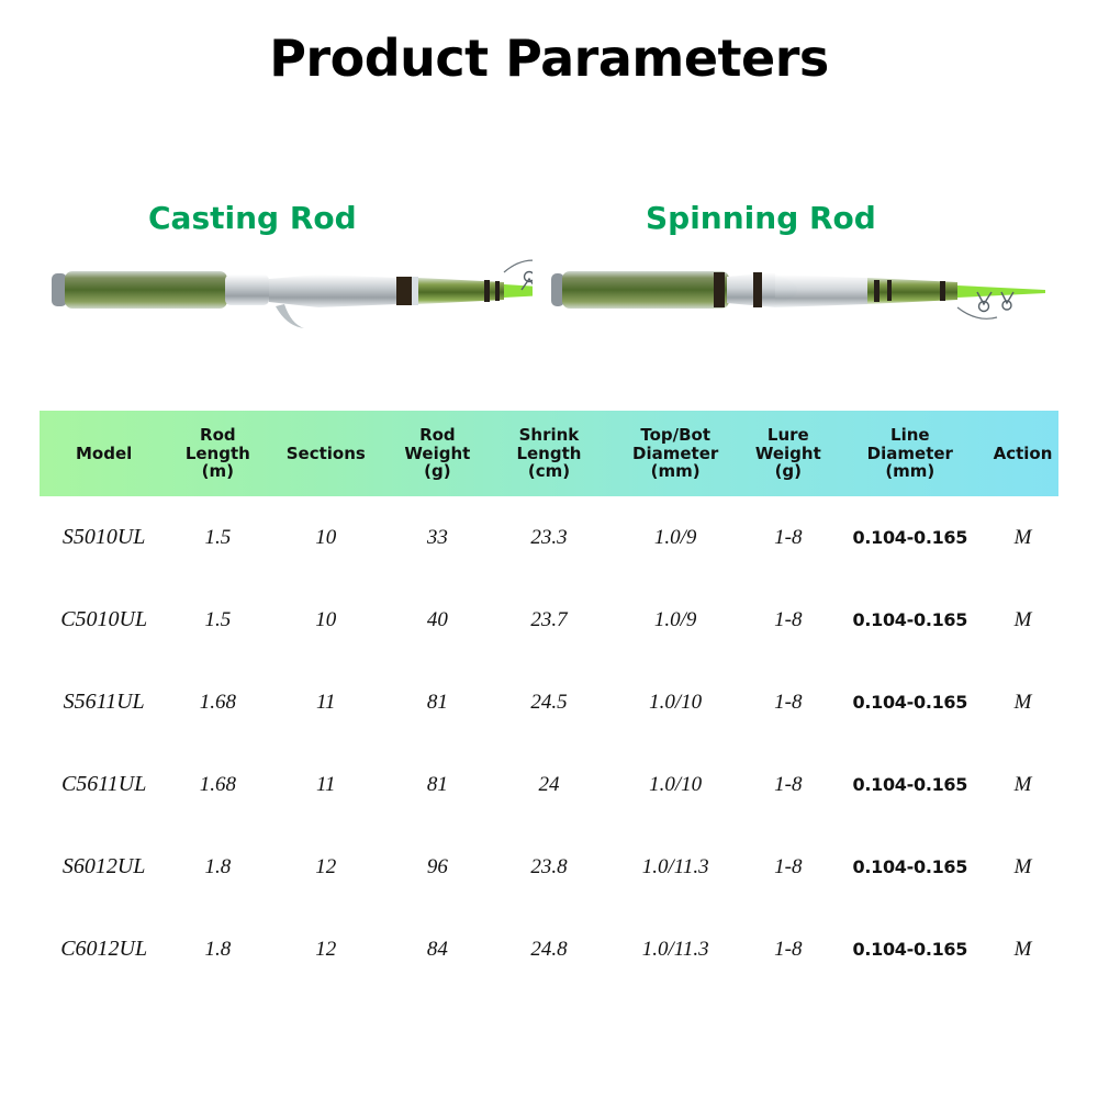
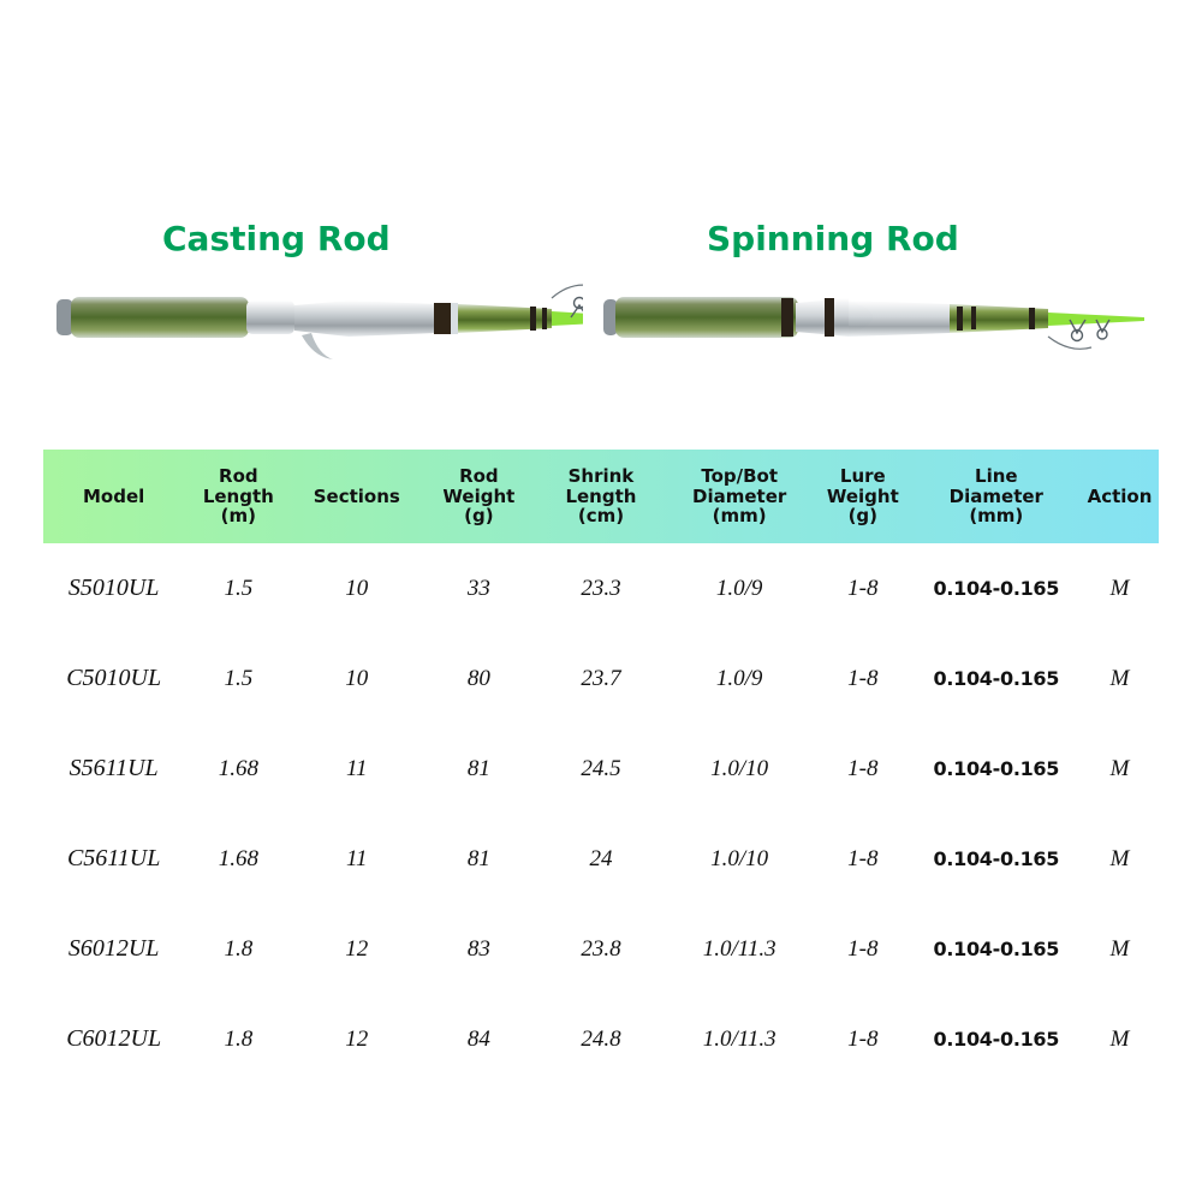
- Product Parameters
  Casting Rod
  Spinning Rod
  Model	Rod Length (m)	Sections	Rod Weight (g)	Shrink Length (cm)	Top/Bot Diameter (mm)	Lure Weight (g)	Line Diameter (mm)	Action
  S5010UL	1.5	10	33	23.3	1.0/9	1-8	0.104-0.165	M
- C5010UL	1.5	10	40	23.7	1.0/9	1-8	0.104-0.165	M
+ C5010UL	1.5	10	80	23.7	1.0/9	1-8	0.104-0.165	M
  S5611UL	1.68	11	81	24.5	1.0/10	1-8	0.104-0.165	M
  C5611UL	1.68	11	81	24	1.0/10	1-8	0.104-0.165	M
- S6012UL	1.8	12	96	23.8	1.0/11.3	1-8	0.104-0.165	M
+ S6012UL	1.8	12	83	23.8	1.0/11.3	1-8	0.104-0.165	M
  C6012UL	1.8	12	84	24.8	1.0/11.3	1-8	0.104-0.165	M
